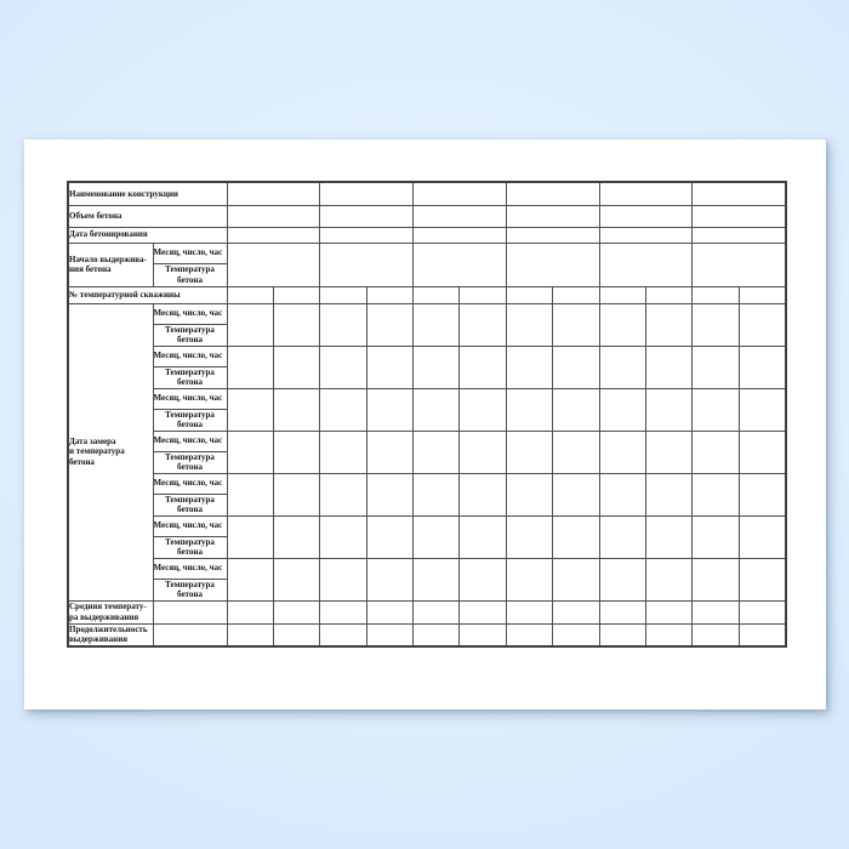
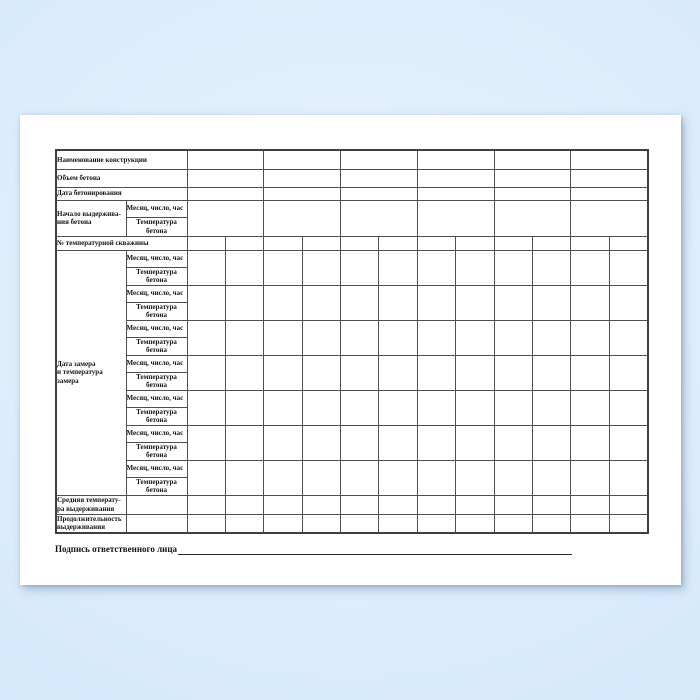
  Наименование конструкции
  Объем бетона
  Дата бетонирования
  Начало выдержива- ния бетона	Месяц, число, час
  Температура бетона
  № температурной скважины
- Дата замера и температура бетона	Месяц, число, час
+ Дата замера и температура замера	Месяц, число, час
  Температура бетона
  Месяц, число, час
  Температура бетона
  Месяц, число, час
  Температура бетона
  Месяц, число, час
  Температура бетона
  Месяц, число, час
  Температура бетона
  Месяц, число, час
  Температура бетона
  Месяц, число, час
  Температура бетона
  Средняя температу- ра выдерживания
  Продолжительность выдерживания
+ Подпись ответственного лица
